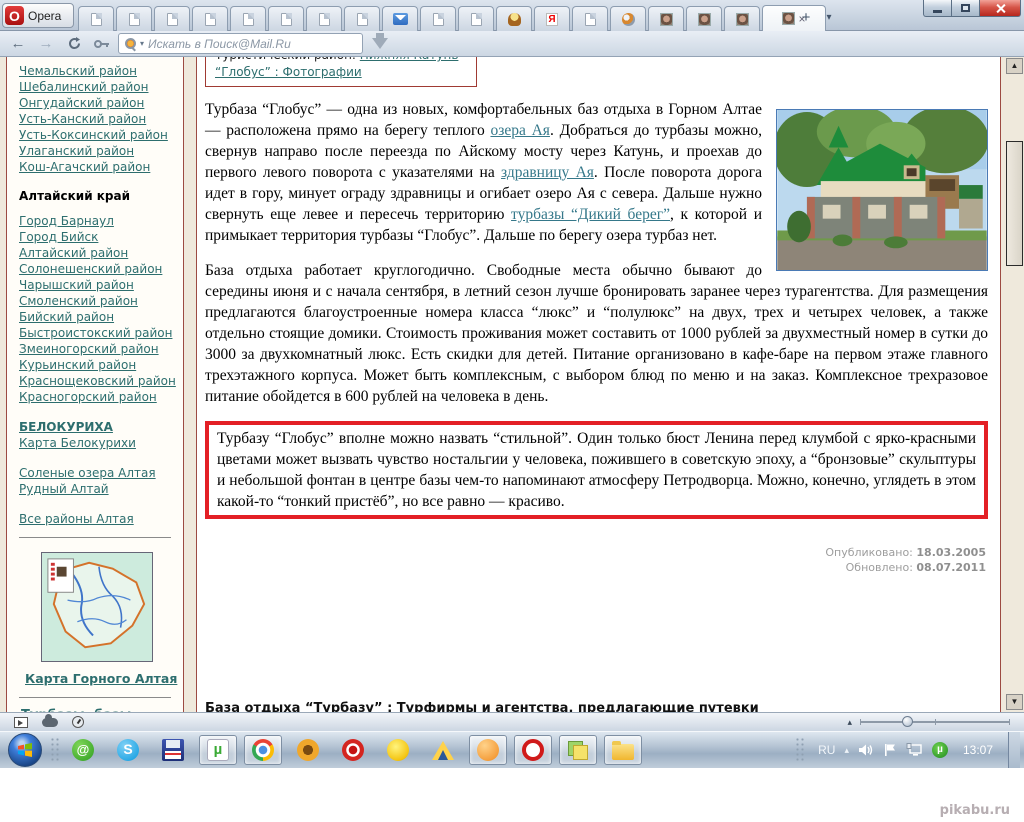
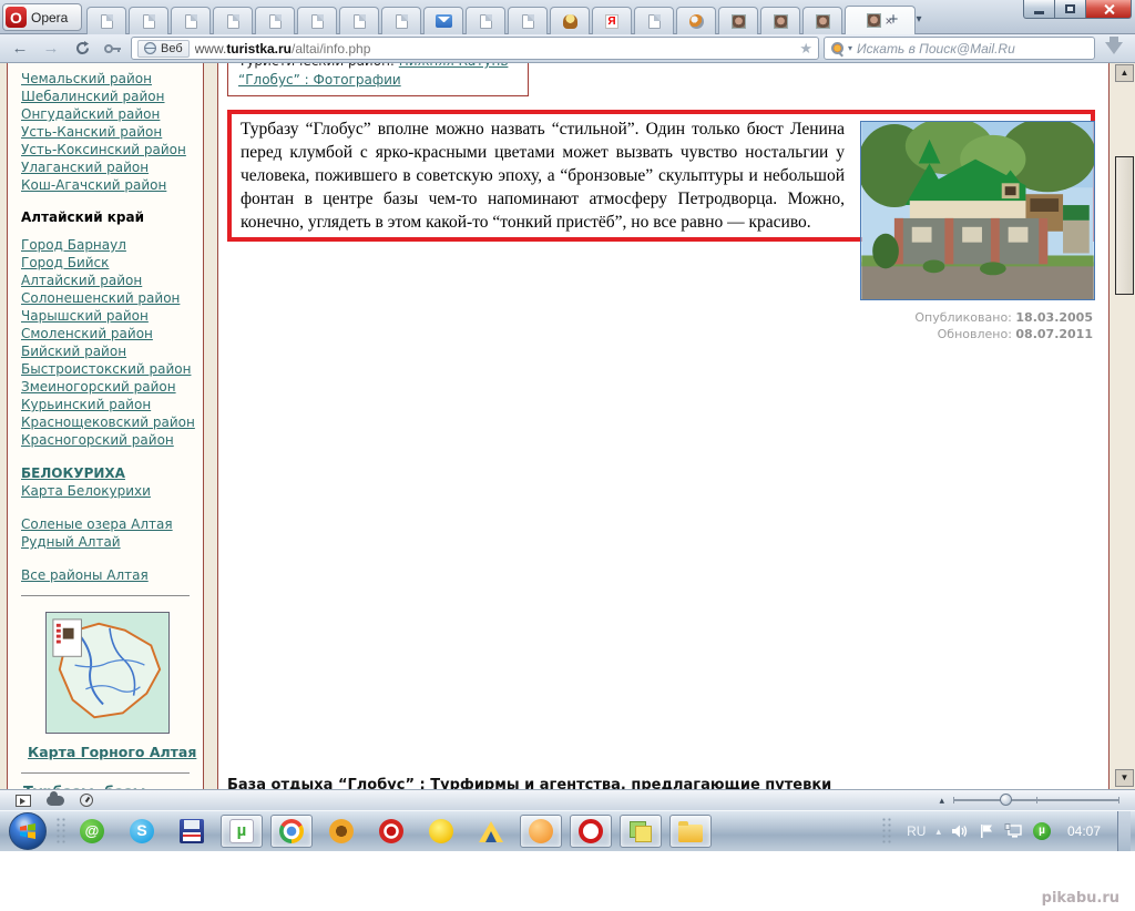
  O
  Opera
  ×
  +
  ▾
  ←
  →
+ Веб
+ www.turistka.ru/altai/info.php
+ ★
  ▾
  Искать в Поиск@Mail.Ru
  Чемальский район
  Шебалинский район
  Онгудайский район
  Усть-Канский район
  Усть-Коксинский район
  Улаганский район
  Кош-Агачский район
  Алтайский край
  Город Барнаул
  Город Бийск
  Алтайский район
  Солонешенский район
  Чарышский район
  Смоленский район
  Бийский район
  Быстроистокский район
  Змеиногорский район
  Курьинский район
  Краснощековский район
  Красногорский район
  БЕЛОКУРИХА
  Карта Белокурихи
  Соленые озера Алтая
  Рудный Алтай
  Все районы Алтая
  Карта Горного Алтая
  “Глобус” : Фотографии
- Турбаза “Глобус” — одна из новых, комфортабельных баз отдыха в Горном Алтае — расположена прямо на берегу теплого озера Ая. Добраться до турбазы можно, свернув направо после переезда по Айскому мосту через Катунь, и проехав до первого левого поворота с указателями на здравницу Ая. После поворота дорога идет в гору, минует ограду здравницы и огибает озеро Ая с севера. Дальше нужно свернуть еще левее и пересечь территорию турбазы “Дикий берег”, к которой и примыкает территория турбазы “Глобус”. Дальше по берегу озера турбаз нет.
- База отдыха работает круглогодично. Свободные места обычно бывают до середины июня и с начала сентября, в летний сезон лучше бронировать заранее через турагентства. Для размещения предлагаются благоустроенные номера класса “люкс” и “полулюкс” на двух, трех и четырех человек, а также отдельно стоящие домики. Стоимость проживания может составить от 1000 рублей за двухместный номер в сутки до 3000 за двухкомнатный люкс. Есть скидки для детей. Питание организовано в кафе-баре на первом этаже главного трехэтажного корпуса. Может быть комплексным, с выбором блюд по меню и на заказ. Комплексное трехразовое питание обойдется в 600 рублей на человека в день.
  Турбазу “Глобус” вполне можно назвать “стильной”. Один только бюст Ленина перед клумбой с ярко-красными цветами может вызвать чувство ностальгии у человека, пожившего в советскую эпоху, а “бронзовые” скульптуры и небольшой фонтан в центре базы чем-то напоминают атмосферу Петродворца. Можно, конечно, углядеть в этом какой-то “тонкий пристёб”, но все равно — красиво.
  Опубликовано: 18.03.2005
  Обновлено: 08.07.2011
- База отдыха “Турбазу” : Турфирмы и агентства, предлагающие путевки
+ База отдыха “Глобус” : Турфирмы и агентства, предлагающие путевки
  ▲
  ▼
  ▴
  RU
  ▴
- 13:07
+ 04:07
  pikabu.ru
